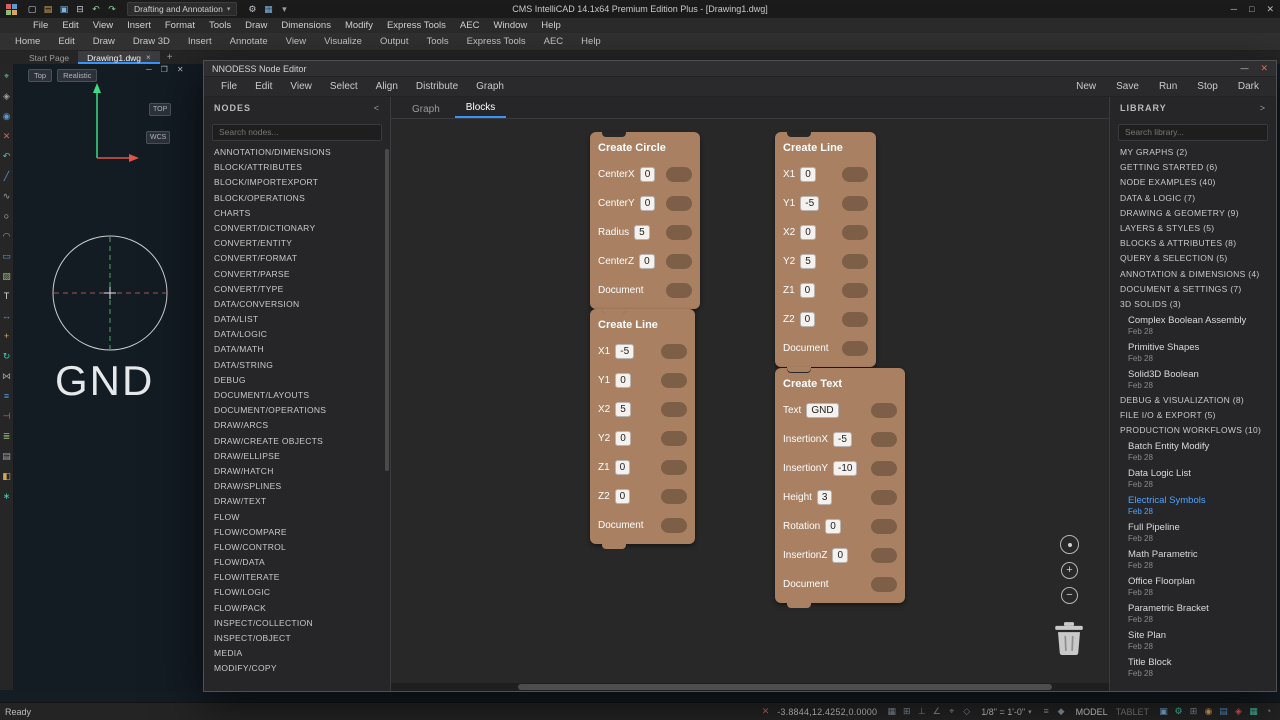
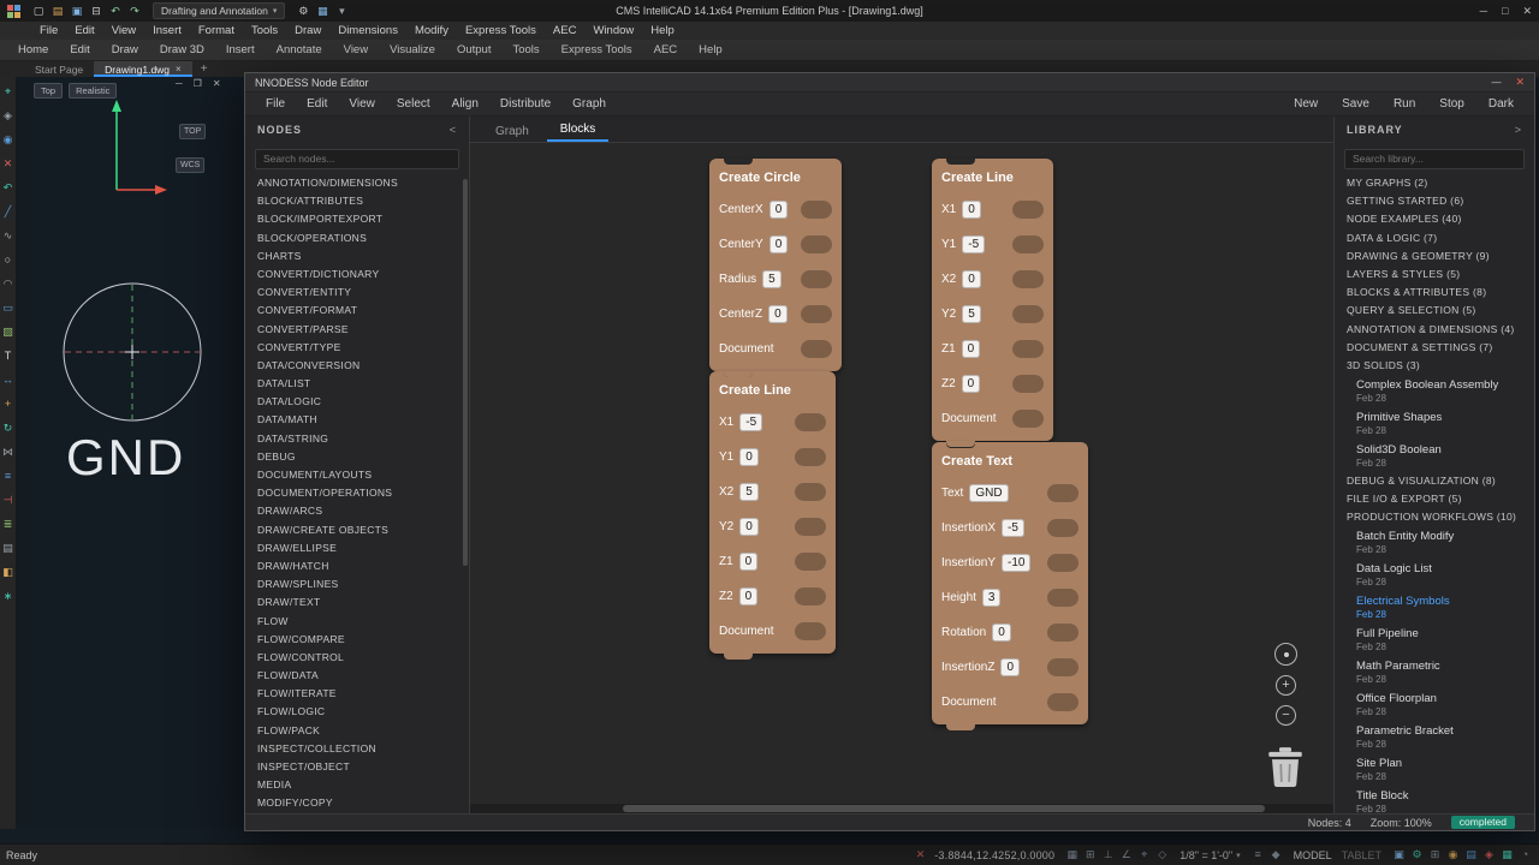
  ▢
  ▤
  ▣
  ⊟
  ↶
  ↷
  Drafting and Annotation
  ⚙
  ▦
  ▾
  CMS IntelliCAD 14.1x64 Premium Edition Plus - [Drawing1.dwg]
  ─
  □
  ✕
  File
  Edit
  View
  Insert
  Format
  Tools
  Draw
  Dimensions
  Modify
  Express Tools
  AEC
  Window
  Help
  Home
  Edit
  Draw
  Draw 3D
  Insert
  Annotate
  View
  Visualize
  Output
  Tools
  Express Tools
  AEC
  Help
  Start Page
  Drawing1.dwg
  ×
  +
  ⌖
  ◈
  ◉
  ✕
  ↶
  ╱
  ∿
  ○
  ◠
  ▭
  ▨
  T
  ↔
  +
  ↻
  ⋈
  ≡
  ⊣
  ≣
  ▤
  ◧
  ∗
  ─
  ❐
  ✕
  Top
  Realistic
  GND
  NNODESS Node Editor
  —
  ✕
  File
  Edit
  View
  Select
  Align
  Distribute
  Graph
  New
  Save
  Run
  Stop
  Dark
  NODES
  <
  Search nodes...
  ANNOTATION/DIMENSIONS
  BLOCK/ATTRIBUTES
  BLOCK/IMPORTEXPORT
  BLOCK/OPERATIONS
  CHARTS
  CONVERT/DICTIONARY
  CONVERT/ENTITY
  CONVERT/FORMAT
  CONVERT/PARSE
  CONVERT/TYPE
  DATA/CONVERSION
  DATA/LIST
  DATA/LOGIC
  DATA/MATH
  DATA/STRING
  DEBUG
  DOCUMENT/LAYOUTS
  DOCUMENT/OPERATIONS
  DRAW/ARCS
  DRAW/CREATE OBJECTS
  DRAW/ELLIPSE
  DRAW/HATCH
  DRAW/SPLINES
  DRAW/TEXT
  FLOW
  FLOW/COMPARE
  FLOW/CONTROL
  FLOW/DATA
  FLOW/ITERATE
  FLOW/LOGIC
  FLOW/PACK
  INSPECT/COLLECTION
  INSPECT/OBJECT
  MEDIA
  MODIFY/COPY
  Graph
  Blocks
  +
  −
  Create Circle
  CenterX
  0
  CenterY
  0
  Radius
  5
  CenterZ
  0
  Document
  Create Line
  X1
  -5
  Y1
  0
  X2
  5
  Y2
  0
  Z1
  0
  Z2
  0
  Document
  Create Line
  X1
  0
  Y1
  -5
  X2
  0
  Y2
  5
  Z1
  0
  Z2
  0
  Document
  Create Text
  Text
  GND
  InsertionX
  -5
  InsertionY
  -10
  Height
  3
  Rotation
  0
  InsertionZ
  0
  Document
  LIBRARY
  >
  Search library...
  MY GRAPHS (2)
  GETTING STARTED (6)
  NODE EXAMPLES (40)
  DATA & LOGIC (7)
  DRAWING & GEOMETRY (9)
  LAYERS & STYLES (5)
  BLOCKS & ATTRIBUTES (8)
  QUERY & SELECTION (5)
  ANNOTATION & DIMENSIONS (4)
  DOCUMENT & SETTINGS (7)
  3D SOLIDS (3)
  Complex Boolean Assembly
  Feb 28
  Primitive Shapes
  Feb 28
  Solid3D Boolean
  Feb 28
  DEBUG & VISUALIZATION (8)
  FILE I/O & EXPORT (5)
  PRODUCTION WORKFLOWS (10)
  Batch Entity Modify
  Feb 28
  Data Logic List
  Feb 28
  Electrical Symbols
  Feb 28
  Full Pipeline
  Feb 28
  Math Parametric
  Feb 28
  Office Floorplan
  Feb 28
  Parametric Bracket
  Feb 28
  Site Plan
  Feb 28
  Title Block
  Feb 28
+ Nodes: 4
+ Zoom: 100%
+ completed
  Ready
  ✕
  -3.8844,12.4252,0.0000
  ▦
  ⊞
  ⊥
  ∠
  ⌖
  ◇
  1/8" = 1'-0"
  ≡
  ◆
  MODEL
  TABLET
  ▣
  ⚙
  ⊞
  ◉
  ▤
  ◈
  ▦
  ◔
